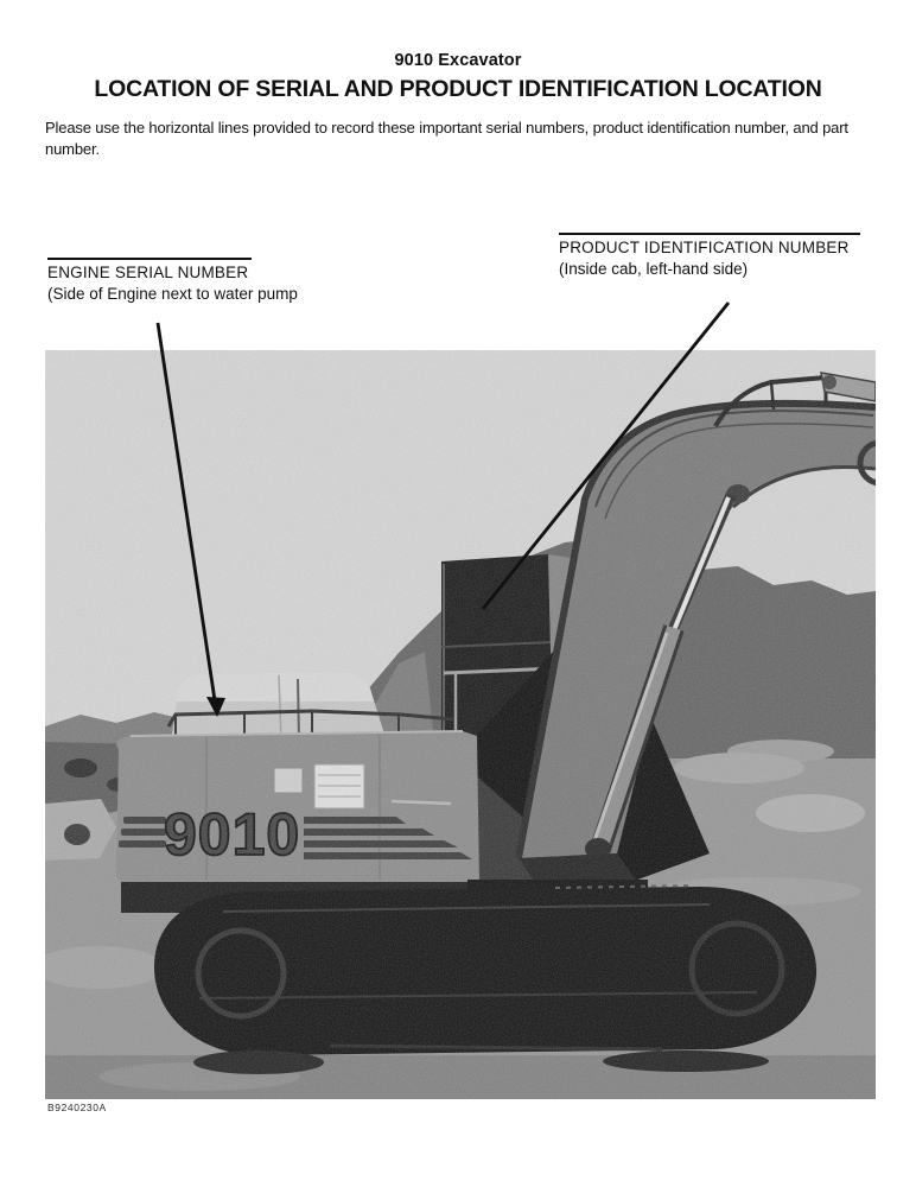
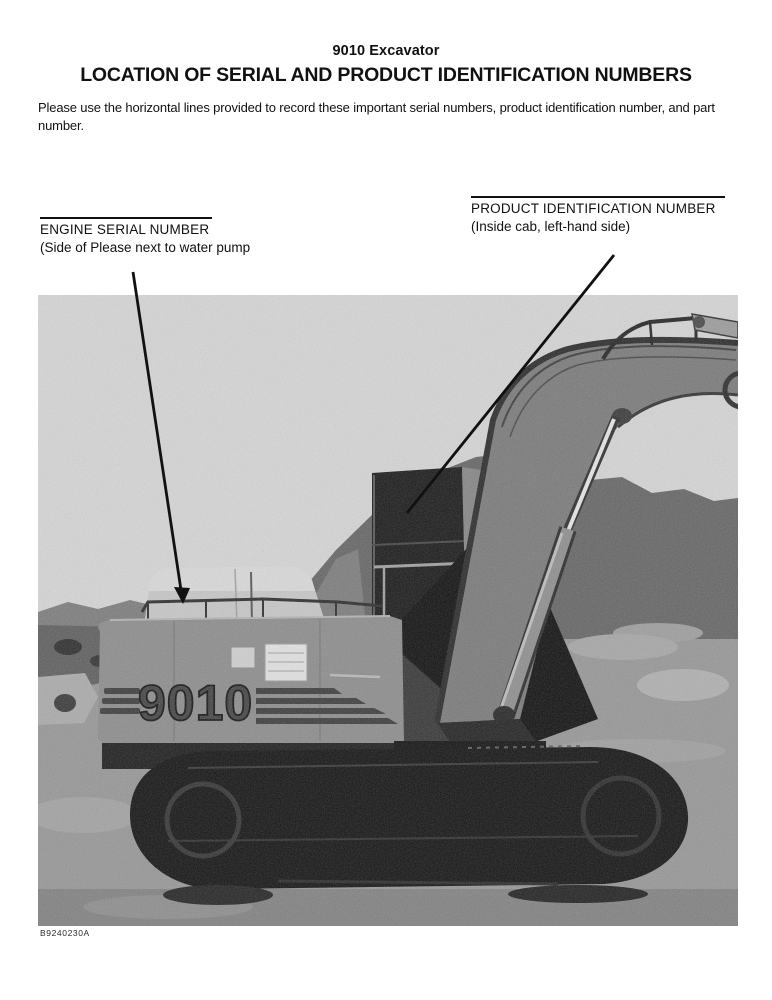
  9010 Excavator
- LOCATION OF SERIAL AND PRODUCT IDENTIFICATION LOCATION
+ LOCATION OF SERIAL AND PRODUCT IDENTIFICATION NUMBERS
  Please use the horizontal lines provided to record these important serial numbers, product identification number, and part number.
  ENGINE SERIAL NUMBER
- (Side of Engine next to water pump
+ (Side of Please next to water pump
  PRODUCT IDENTIFICATION NUMBER
  (Inside cab, left-hand side)
  9010
  B9240230A
